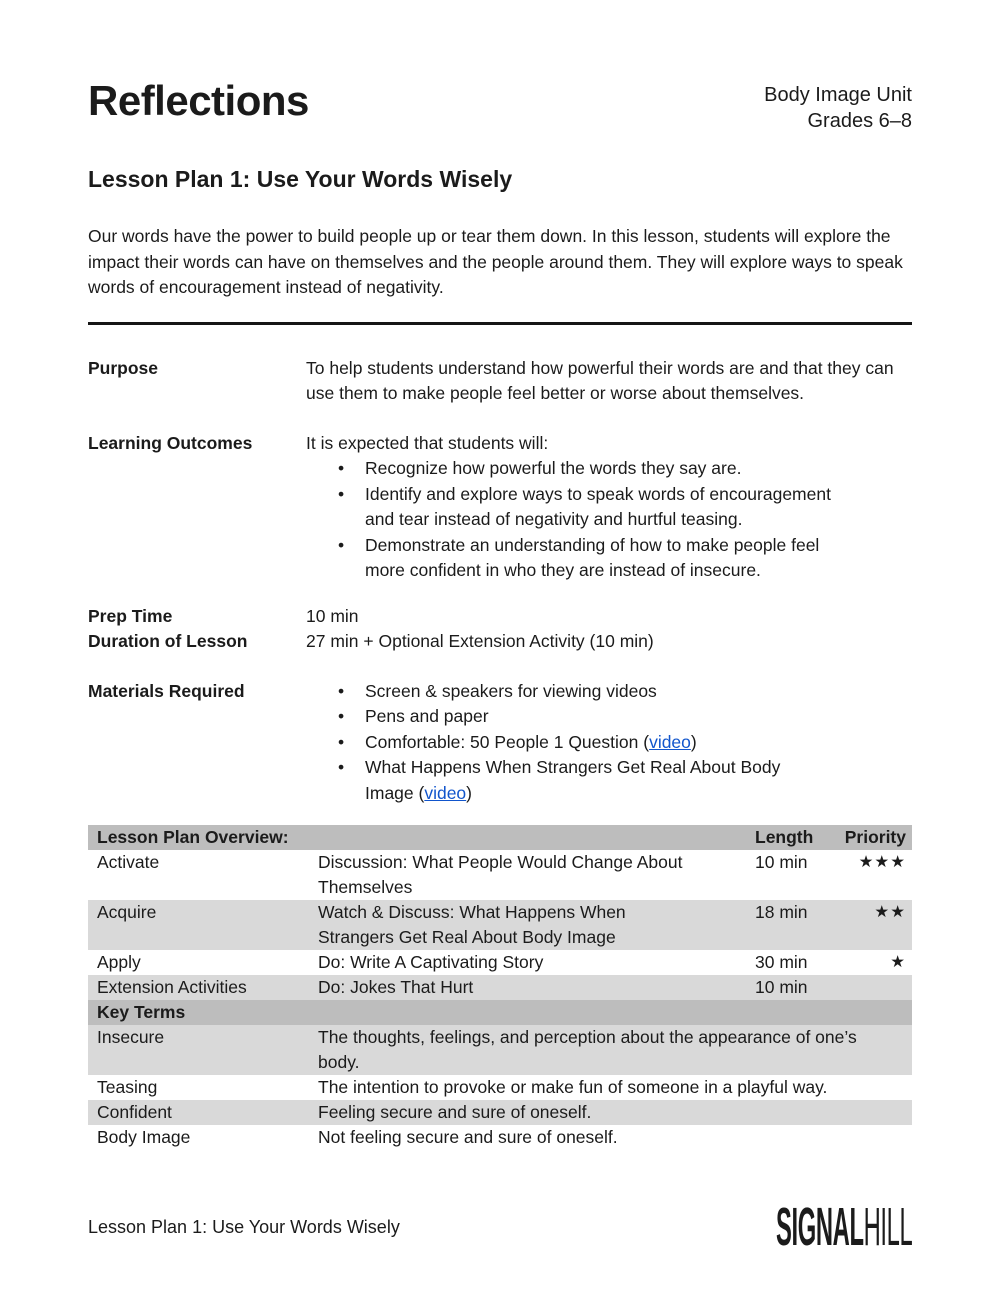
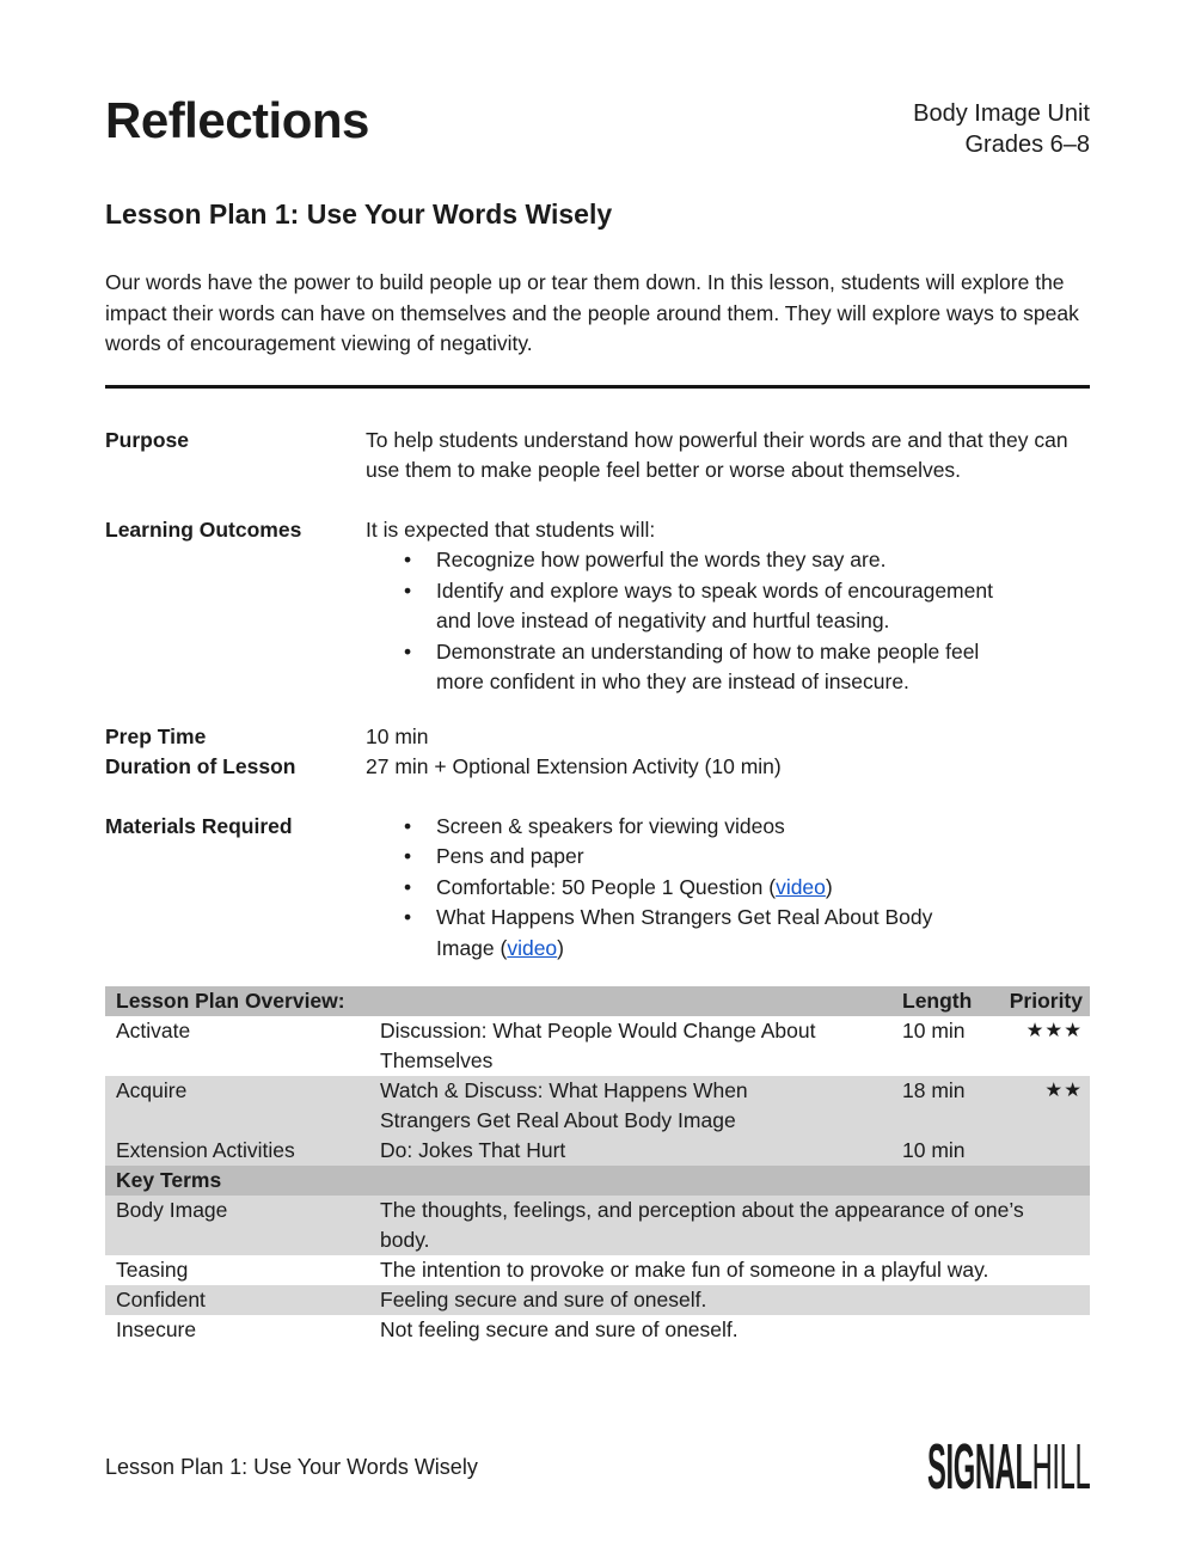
  Reflections
  Body Image Unit
  Grades 6–8
  Lesson Plan 1: Use Your Words Wisely
- Our words have the power to build people up or tear them down. In this lesson, students will explore the impact their words can have on themselves and the people around them. They will explore ways to speak words of encouragement instead of negativity.
+ Our words have the power to build people up or tear them down. In this lesson, students will explore the impact their words can have on themselves and the people around them. They will explore ways to speak words of encouragement viewing of negativity.
  Purpose
  To help students understand how powerful their words are and that they can use them to make people feel better or worse about themselves.
  Learning Outcomes
  It is expected that students will:
  Recognize how powerful the words they say are.
- Identify and explore ways to speak words of encouragement and tear instead of negativity and hurtful teasing.
+ Identify and explore ways to speak words of encouragement and love instead of negativity and hurtful teasing.
  Demonstrate an understanding of how to make people feel more confident in who they are instead of insecure.
  Prep Time
  10 min
  Duration of Lesson
  27 min + Optional Extension Activity (10 min)
  Materials Required
  Screen & speakers for viewing videos
  Pens and paper
  Comfortable: 50 People 1 Question (video)
  What Happens When Strangers Get Real About Body Image (video)
  Lesson Plan Overview:
  Length
  Priority
  Activate
  Discussion: What People Would Change About Themselves
  10 min
  ★★★
  Acquire
  Watch & Discuss: What Happens When Strangers Get Real About Body Image
  18 min
  ★★
- Apply
- Do: Write A Captivating Story
- 30 min
- ★
  Extension Activities
  Do: Jokes That Hurt
  10 min
  Key Terms
- Insecure
+ Body Image
  The thoughts, feelings, and perception about the appearance of one’s body.
  Teasing
  The intention to provoke or make fun of someone in a playful way.
  Confident
  Feeling secure and sure of oneself.
- Body Image
+ Insecure
  Not feeling secure and sure of oneself.
  Lesson Plan 1: Use Your Words Wisely
  SIGNALHILL
